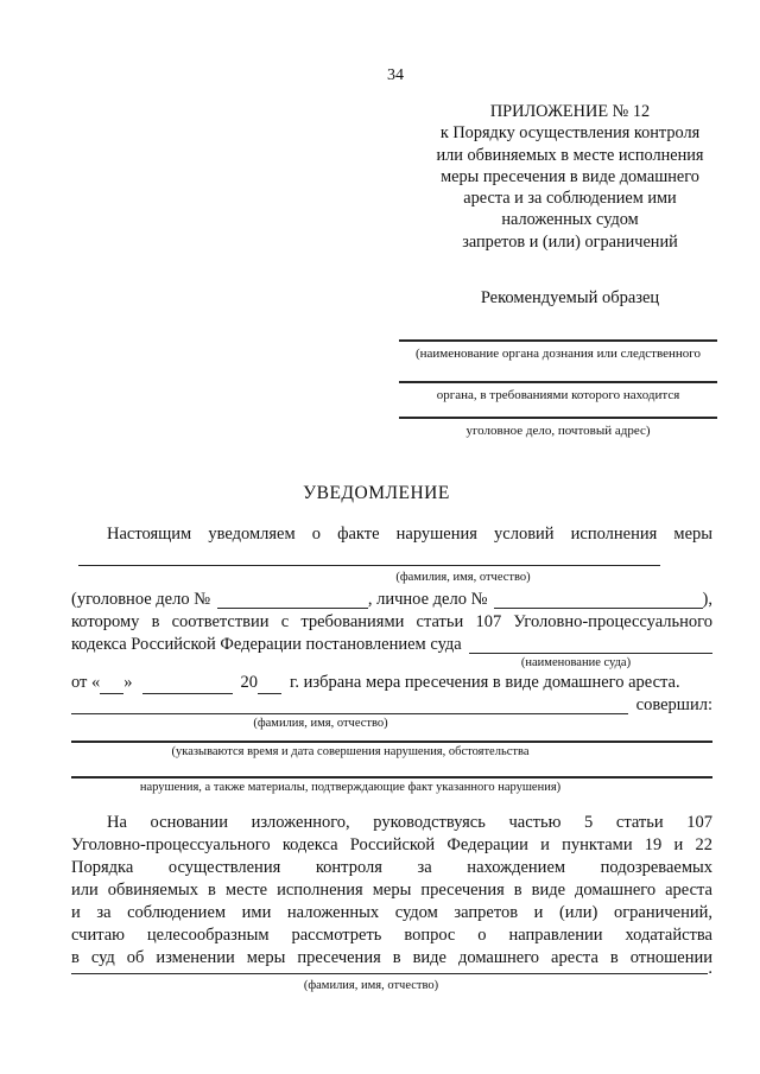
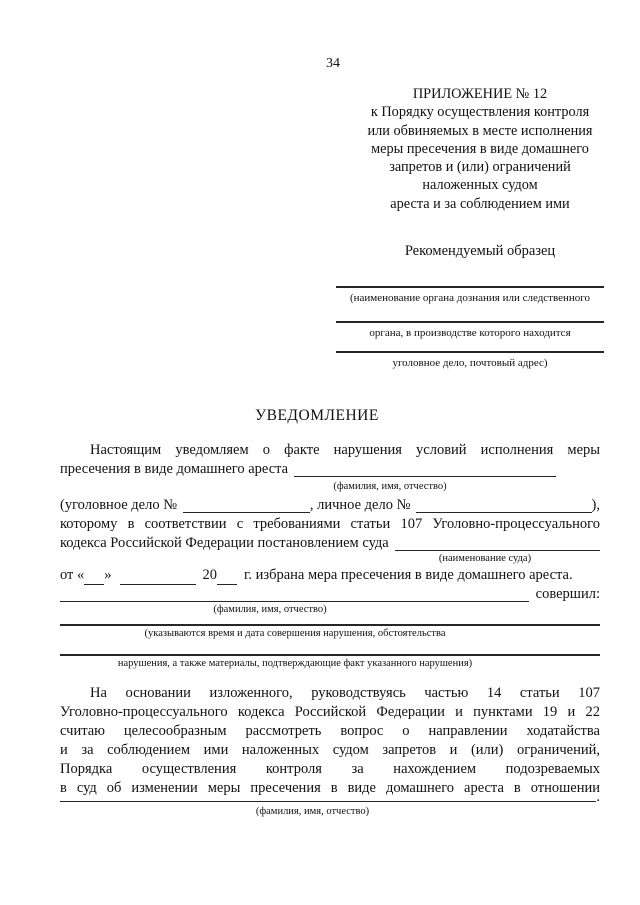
  34
  ПРИЛОЖЕНИЕ № 12
  к Порядку осуществления контроля
  или обвиняемых в месте исполнения
  меры пресечения в виде домашнего
- ареста и за соблюдением ими
+ запретов и (или) ограничений
  наложенных судом
- запретов и (или) ограничений
+ ареста и за соблюдением ими
  Рекомендуемый образец
  (наименование органа дознания или следственного
- органа, в требованиями которого находится
+ органа, в производстве которого находится
  уголовное дело, почтовый адрес)
  УВЕДОМЛЕНИЕ
  Настоящим уведомляем о факте нарушения условий исполнения меры
+ пресечения в виде домашнего ареста
  (фамилия, имя, отчество)
  (уголовное дело №
  , личное дело №
  ),
  которому в соответствии с требованиями статьи 107 Уголовно-процессуального
  кодекса Российской Федерации постановлением суда
  (наименование суда)
  от «
  »
  20
  г. избрана мера пресечения в виде домашнего ареста.
  совершил:
  (фамилия, имя, отчество)
  (указываются время и дата совершения нарушения, обстоятельства
  нарушения, а также материалы, подтверждающие факт указанного нарушения)
- На основании изложенного, руководствуясь частью 5 статьи 107
+ На основании изложенного, руководствуясь частью 14 статьи 107
  Уголовно-процессуального кодекса Российской Федерации и пунктами 19 и 22
- Порядка осуществления контроля за нахождением подозреваемых
+ считаю целесообразным рассмотреть вопрос о направлении ходатайства
- или обвиняемых в месте исполнения меры пресечения в виде домашнего ареста
  и за соблюдением ими наложенных судом запретов и (или) ограничений,
- считаю целесообразным рассмотреть вопрос о направлении ходатайства
+ Порядка осуществления контроля за нахождением подозреваемых
  в суд об изменении меры пресечения в виде домашнего ареста в отношении
  .
  (фамилия, имя, отчество)
